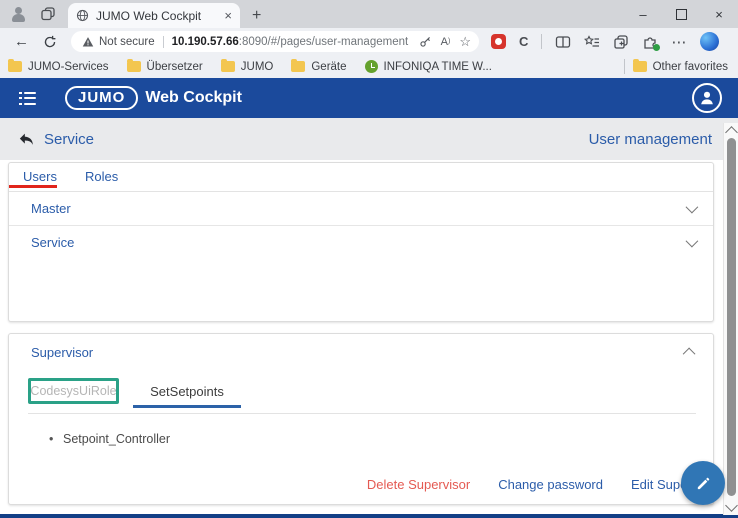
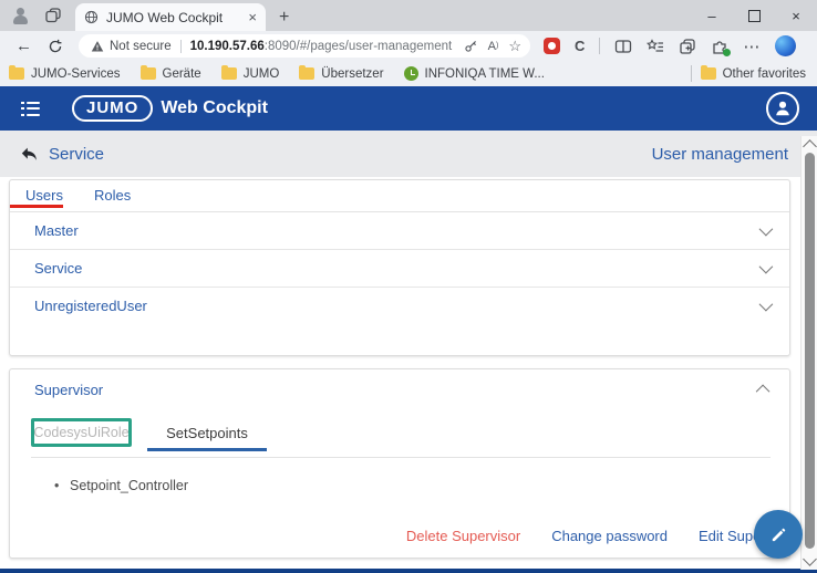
  JUMO Web Cockpit
  ×
  +
  –
  ×
  ←
  Not secure
  10.190.57.66:8090/#/pages/user-management
  A
  ☆
  C
  ⋯
  JUMO-Services
- Übersetzer
+ Geräte
  JUMO
- Geräte
+ Übersetzer
  INFONIQA TIME W...
  Other favorites
  JUMO
  Web Cockpit
  Service
  User management
  Users
  Roles
  Master
  Service
+ UnregisteredUser
  Supervisor
  CodesysUiRole
  SetSetpoints
  Setpoint_Controller
  Delete Supervisor
  Change password
